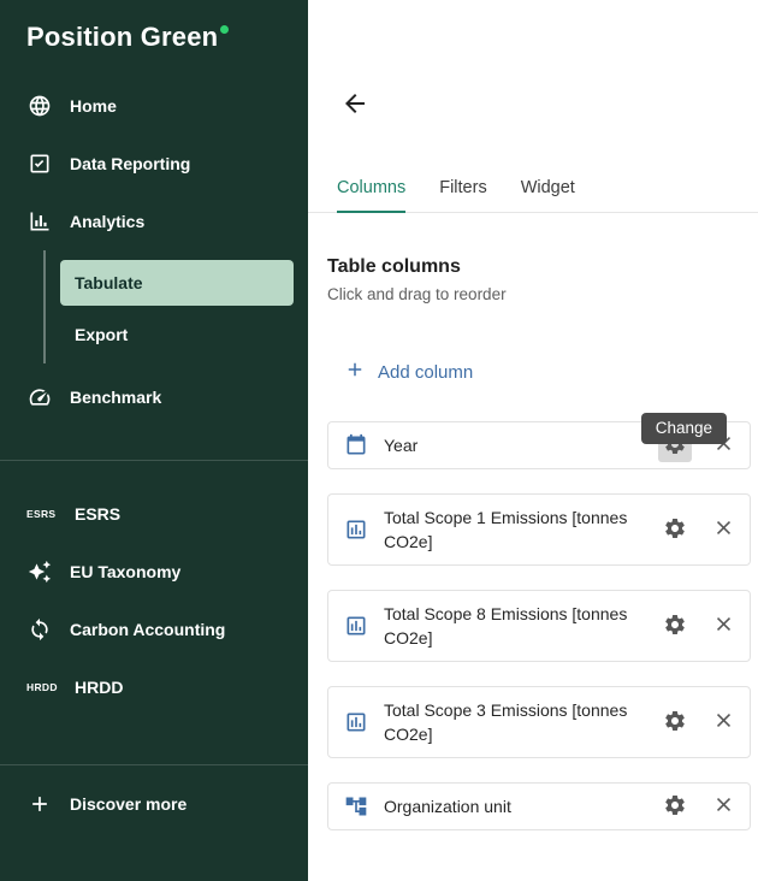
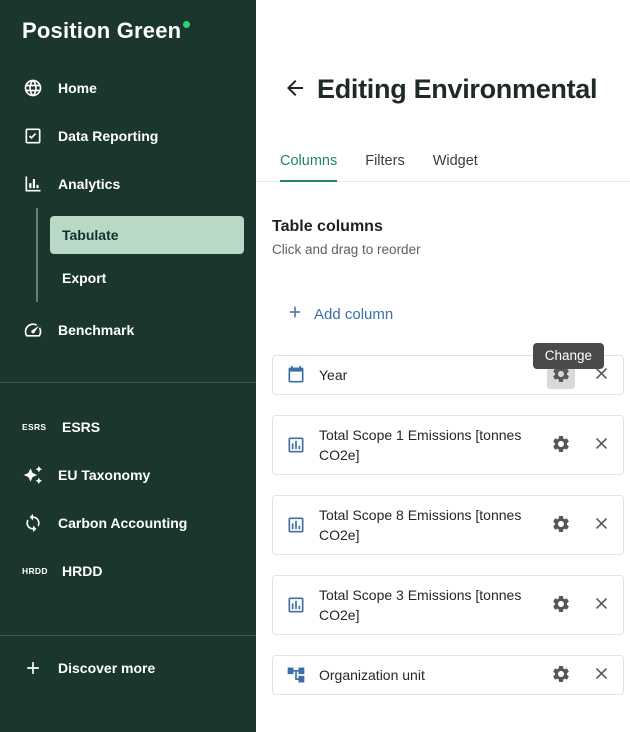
  Position Green
  Home
  Data Reporting
  Analytics
  Tabulate
  Export
  Benchmark
  ESRS
  ESRS
  EU Taxonomy
  Carbon Accounting
  HRDD
  HRDD
  Discover more
+ Editing Environmental
  Columns
  Filters
  Widget
  Table columns
  Click and drag to reorder
  Add column
  Change
  Year
  Total Scope 1 Emissions [tonnes CO2e]
  Total Scope 8 Emissions [tonnes CO2e]
  Total Scope 3 Emissions [tonnes CO2e]
  Organization unit
